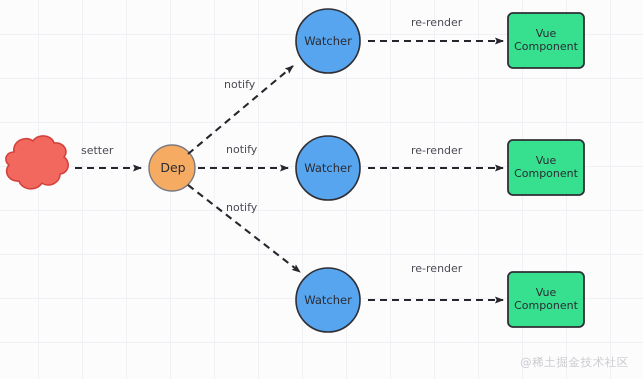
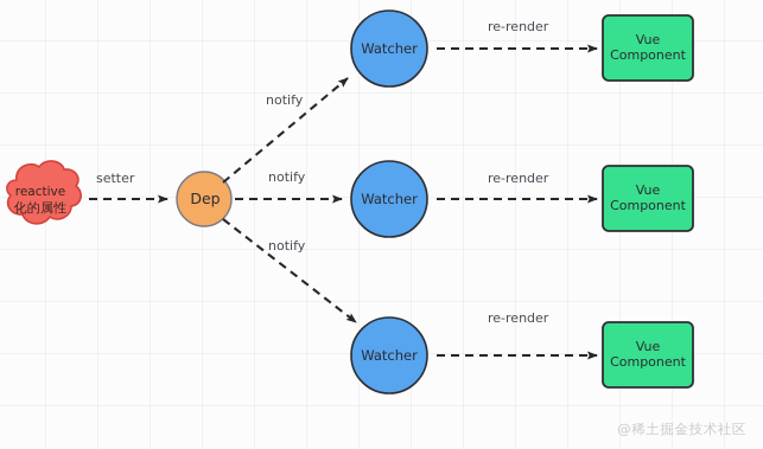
+ reactive
+ 化的属性
  Dep
  Watcher
  Watcher
  Watcher
  Vue
  Component
  Vue
  Component
  Vue
  Component
  setter
  notify
  notify
  notify
  re-render
  re-render
  re-render
  @稀土掘金技术社区
